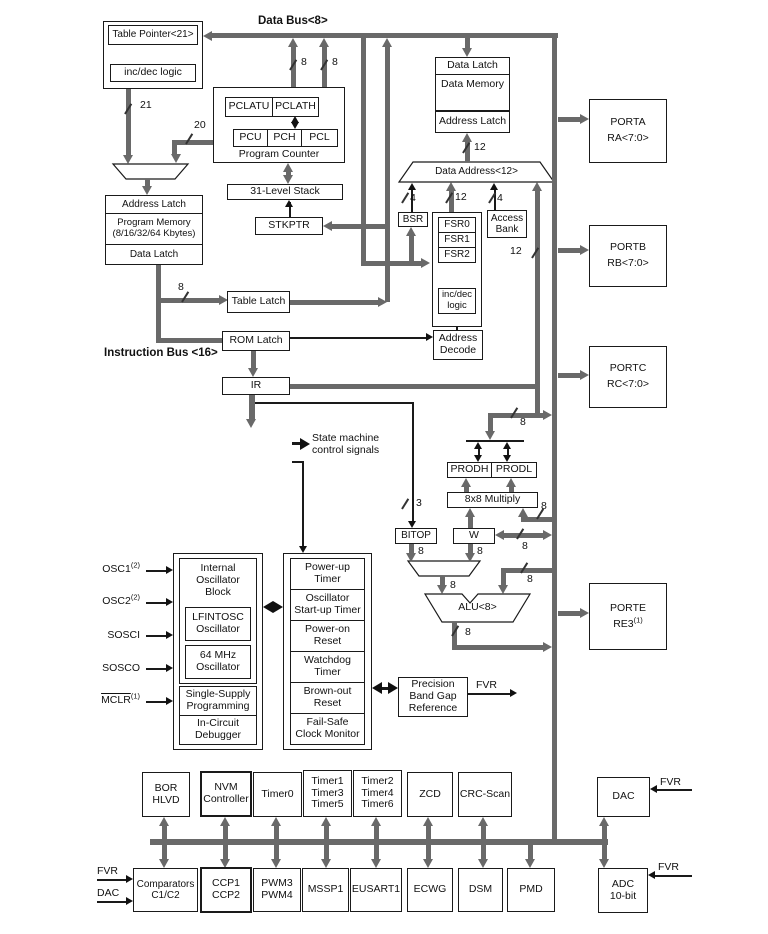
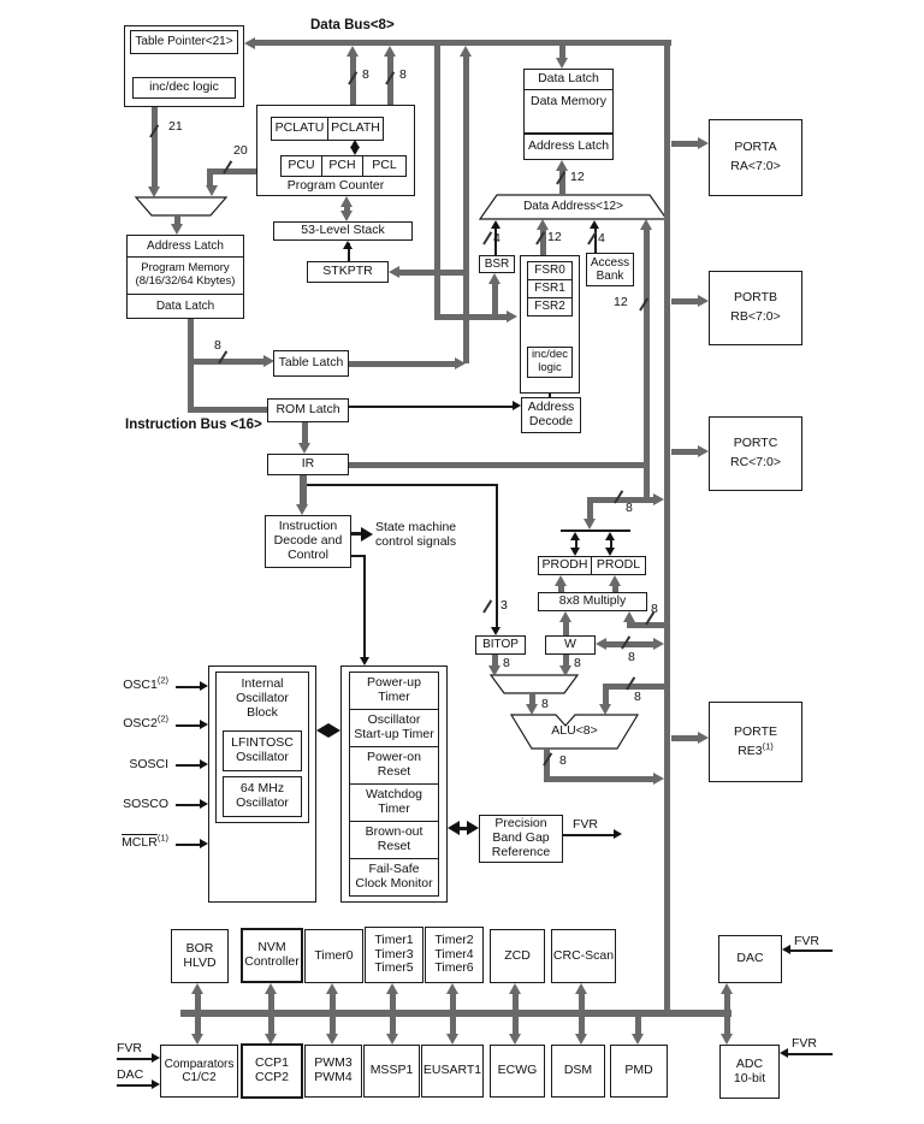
  8
  8
  21
  20
  8
  12
  4
  12
  4
  12
  8
  8
  8
  8
  8
  3
  8
  8
  8
  Data Bus<8>
  Table Pointer<21>
  inc/dec logic
  PCLATU
  PCLATH
  PCU
  PCH
  PCL
  Program Counter
- 31-Level Stack
+ 53-Level Stack
  STKPTR
  Address Latch
  Program Memory
  (8/16/32/64 Kbytes)
  Data Latch
  Table Latch
  ROM Latch
  Instruction Bus <16>
  IR
+ Instruction
+ Decode and
+ Control
  State machine
  control signals
  Data Latch
  Data Memory
  Address Latch
  Data Address<12>
  BSR
  Access
  Bank
  FSR0
  FSR1
  FSR2
  inc/dec
  logic
  Address
  Decode
  PRODH
  PRODL
  8x8 Multiply
  BITOP
  W
  ALU<8>
  PORTA
  RA<7:0>
  PORTB
  RB<7:0>
  PORTC
  RC<7:0>
  PORTE
  RE3(1)
  OSC1(2)
  OSC2(2)
  SOSCI
  SOSCO
  MCLR(1)
  Internal
  Oscillator
  Block
  LFINTOSC
  Oscillator
  64 MHz
  Oscillator
- Single-Supply
- Programming
- In-Circuit
- Debugger
  Power-up
  Timer
  Oscillator
  Start-up Timer
  Power-on
  Reset
  Watchdog
  Timer
  Brown-out
  Reset
  Fail-Safe
  Clock Monitor
  Precision
  Band Gap
  Reference
  FVR
  BOR
  HLVD
  NVM
  Controller
  Timer0
  Timer1
  Timer3
  Timer5
  Timer2
  Timer4
  Timer6
  ZCD
  CRC-Scan
  DAC
  FVR
  Comparators
  C1/C2
  CCP1
  CCP2
  PWM3
  PWM4
  MSSP1
  EUSART1
  ECWG
  DSM
  PMD
  ADC
  10-bit
  FVR
  FVR
  DAC
